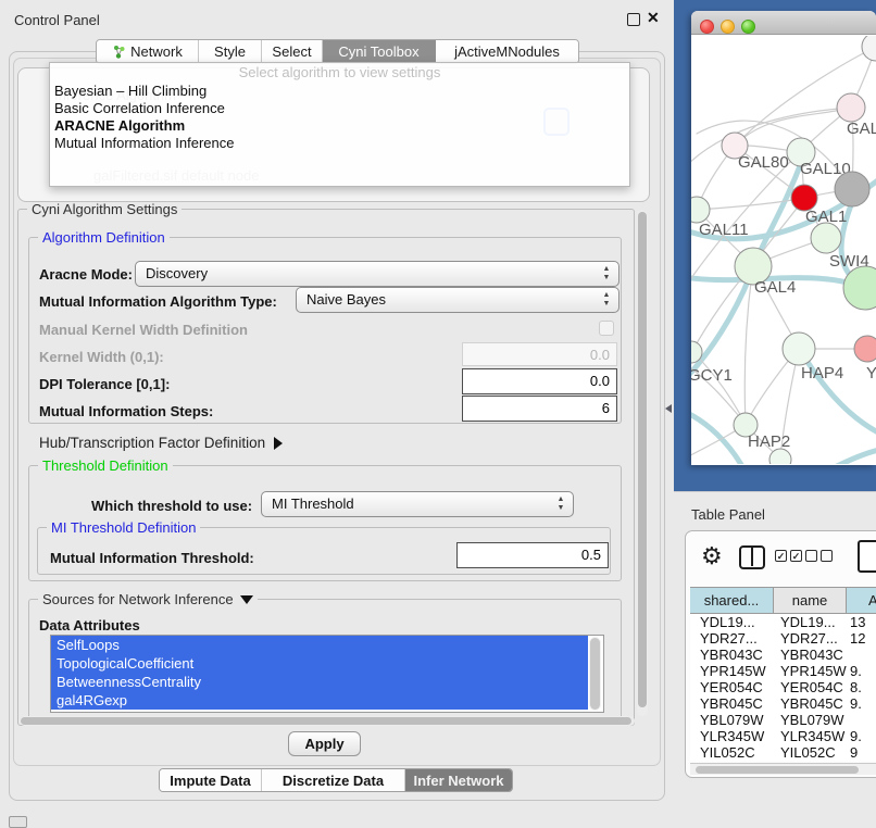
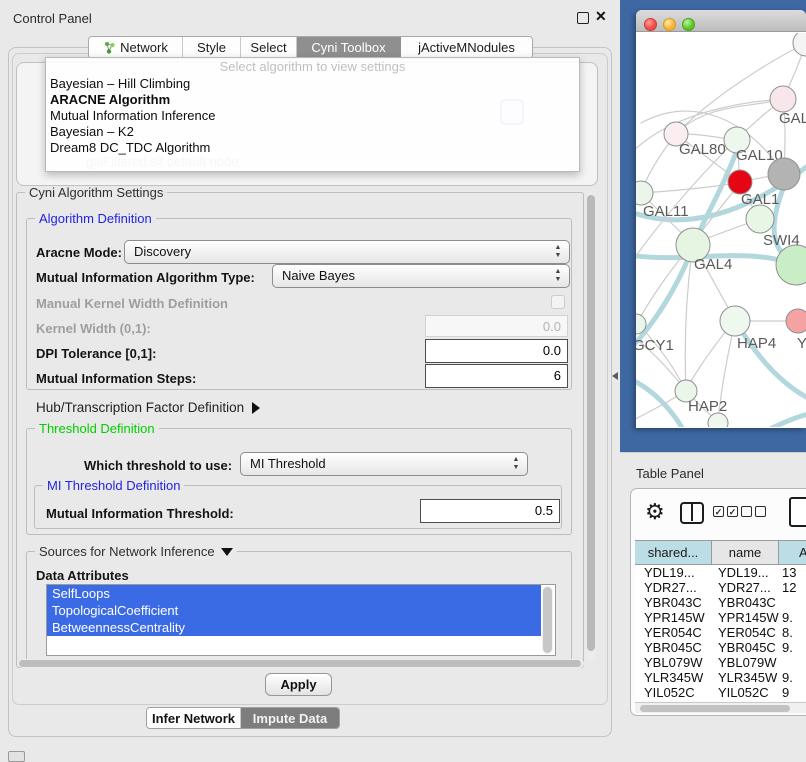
  Control Panel
  ✕
  Network
  Style
  Select
  Cyni Toolbox
  jActiveMNodules
  Select algorithm to view settings
  Bayesian – Hill Climbing
- Basic Correlation Inference
  ARACNE Algorithm
  Mutual Information Inference
+ Bayesian – K2
+ Dream8 DC_TDC Algorithm
  Cyni Algorithm Settings
  Algorithm Definition
  Aracne Mode:
  Discovery
  Mutual Information Algorithm Type:
  Naive Bayes
  Manual Kernel Width Definition
  Kernel Width (0,1):
  0.0
  DPI Tolerance [0,1]:
  0.0
  Mutual Information Steps:
  6
  Hub/Transcription Factor Definition
  Threshold Definition
  Which threshold to use:
  MI Threshold
  MI Threshold Definition
  Mutual Information Threshold:
  0.5
  Sources for Network Inference
  Data Attributes
  SelfLoops
  TopologicalCoefficient
  BetweennessCentrality
- gal4RGexp
  Apply
- Impute Data
+ Infer Network
- Discretize Data
- Infer Network
+ Impute Data
  GAL
  GAL80
  GAL10
  GAL1
  GAL11
  SWI4
  GAL4
  GCY1
  HAP4
  Y
  HAP2
  Table Panel
  ⚙
  ✓
  ✓
  shared...
  name
  A
  YDL19...
  YDL19...
  13
  YDR27...
  YDR27...
  12
  YBR043C
  YBR043C
  YPR145W
  YPR145W
  9.
  YER054C
  YER054C
  8.
  YBR045C
  YBR045C
  9.
  YBL079W
  YBL079W
  YLR345W
  YLR345W
  9.
  YIL052C
  YIL052C
  9
